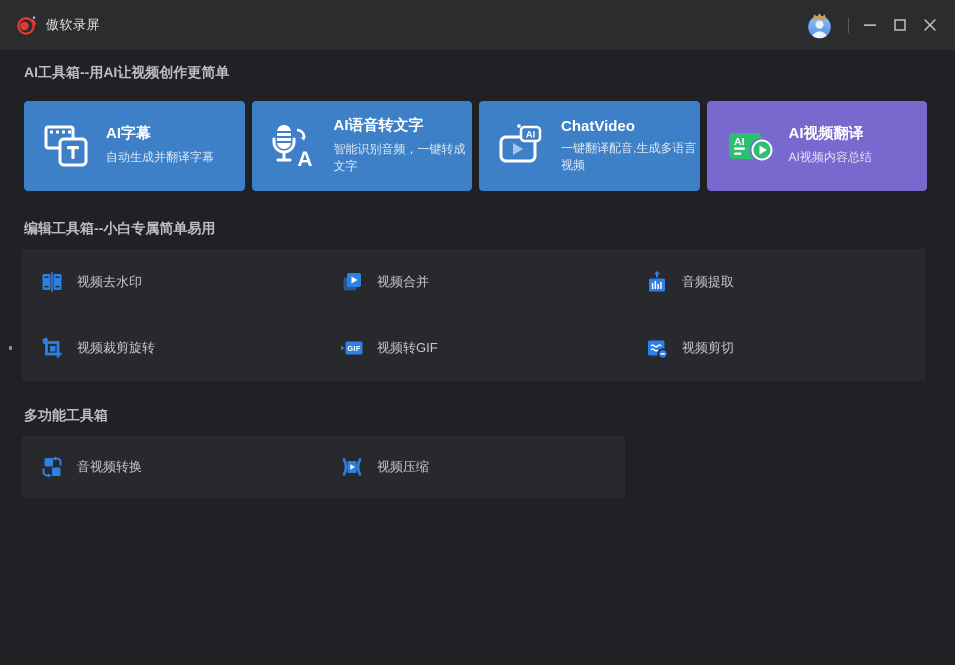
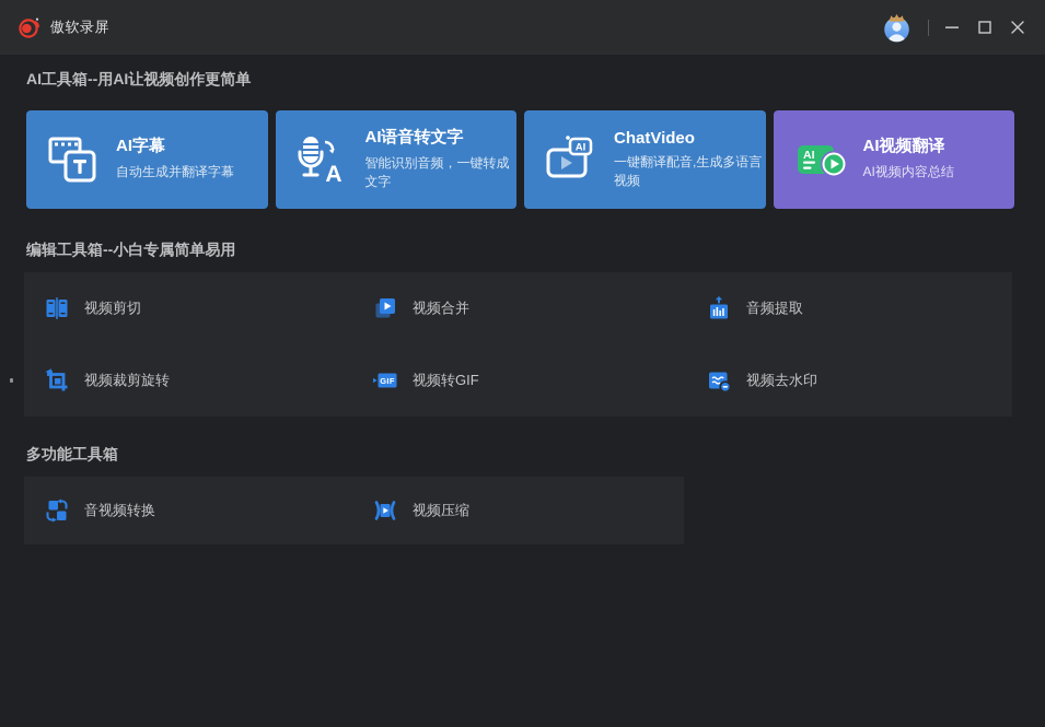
  傲软录屏
  AI工具箱--用AI让视频创作更简单
  AI字幕
  自动生成并翻译字幕
  A
  AI语音转文字
  智能识别音频，一键转成文字
  AI
  ChatVideo
  一键翻译配音,生成多语言视频
  AI
  AI视频翻译
  AI视频内容总结
  编辑工具箱--小白专属简单易用
- 视频去水印
+ 视频剪切
  视频合并
  音频提取
  视频裁剪旋转
  GIF
  视频转GIF
- 视频剪切
+ 视频去水印
  多功能工具箱
  音视频转换
  视频压缩
